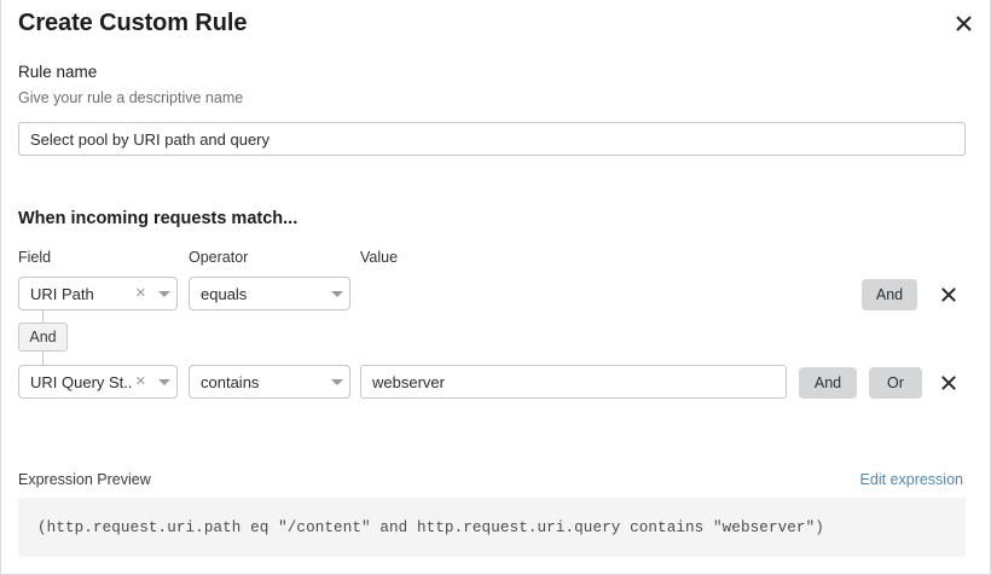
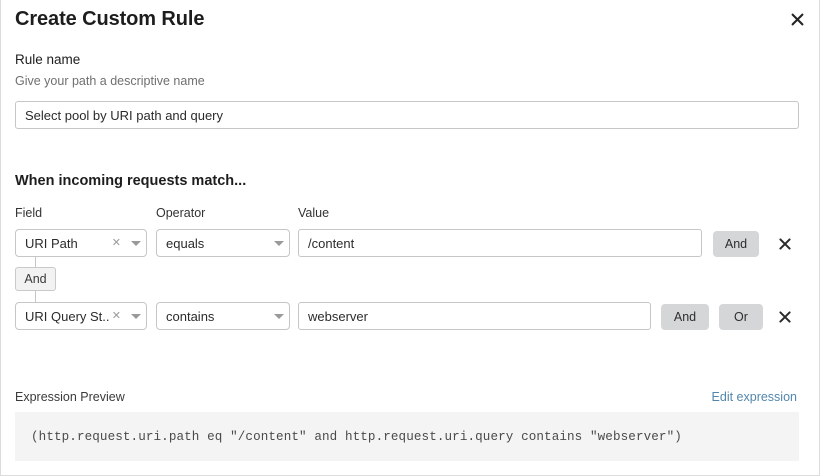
  Create Custom Rule
  Rule name
- Give your rule a descriptive name
+ Give your path a descriptive name
  Select pool by URI path and query
  When incoming requests match...
  Field
  Operator
  Value
  URI Path
  ✕
  equals
+ /content
  And
  And
  URI Query St..
  ✕
  contains
  webserver
  And
  Or
  Expression Preview
  Edit expression
  (http.request.uri.path eq "/content" and http.request.uri.query contains "webserver")
